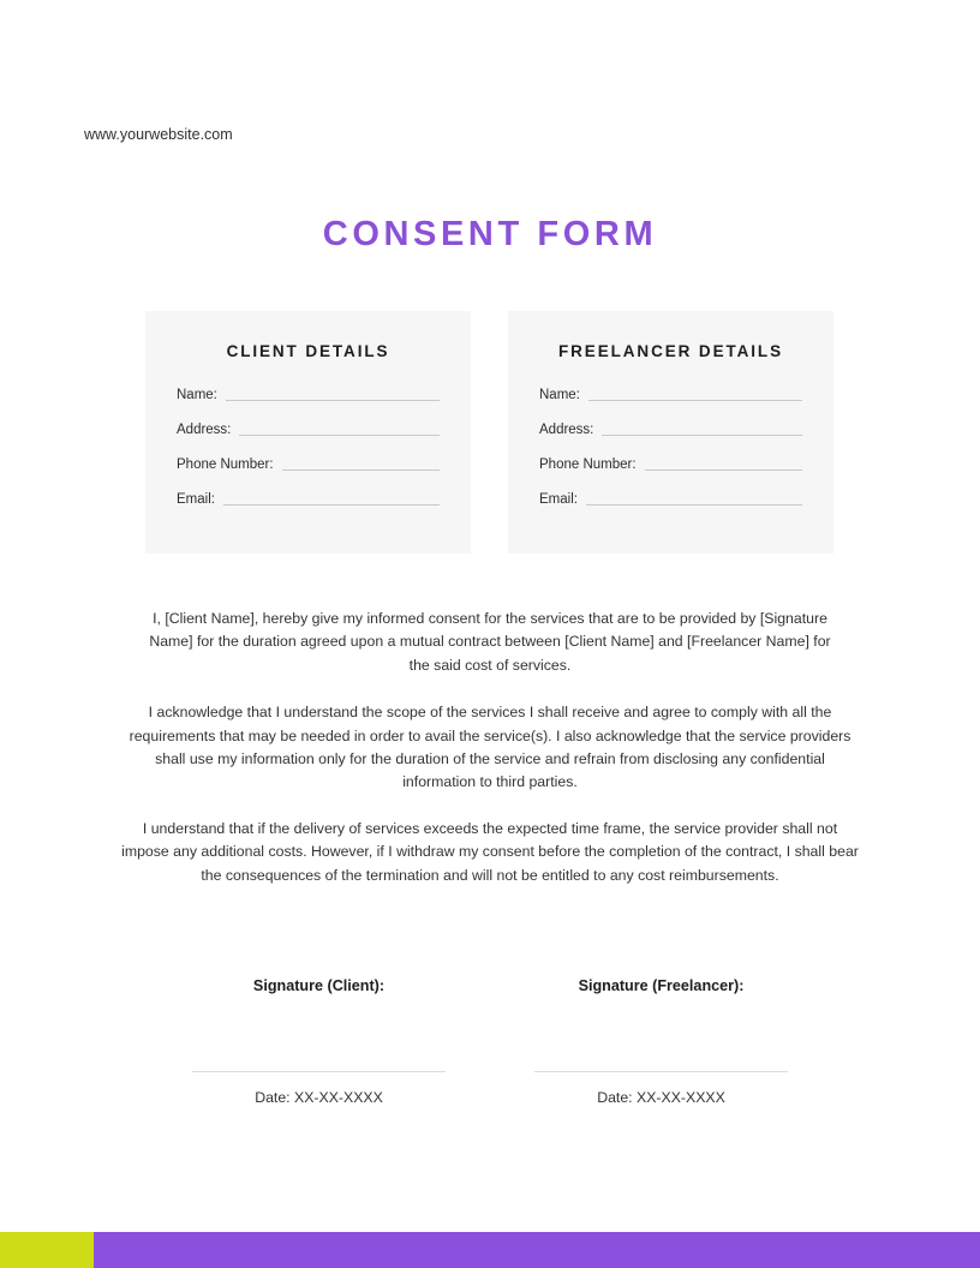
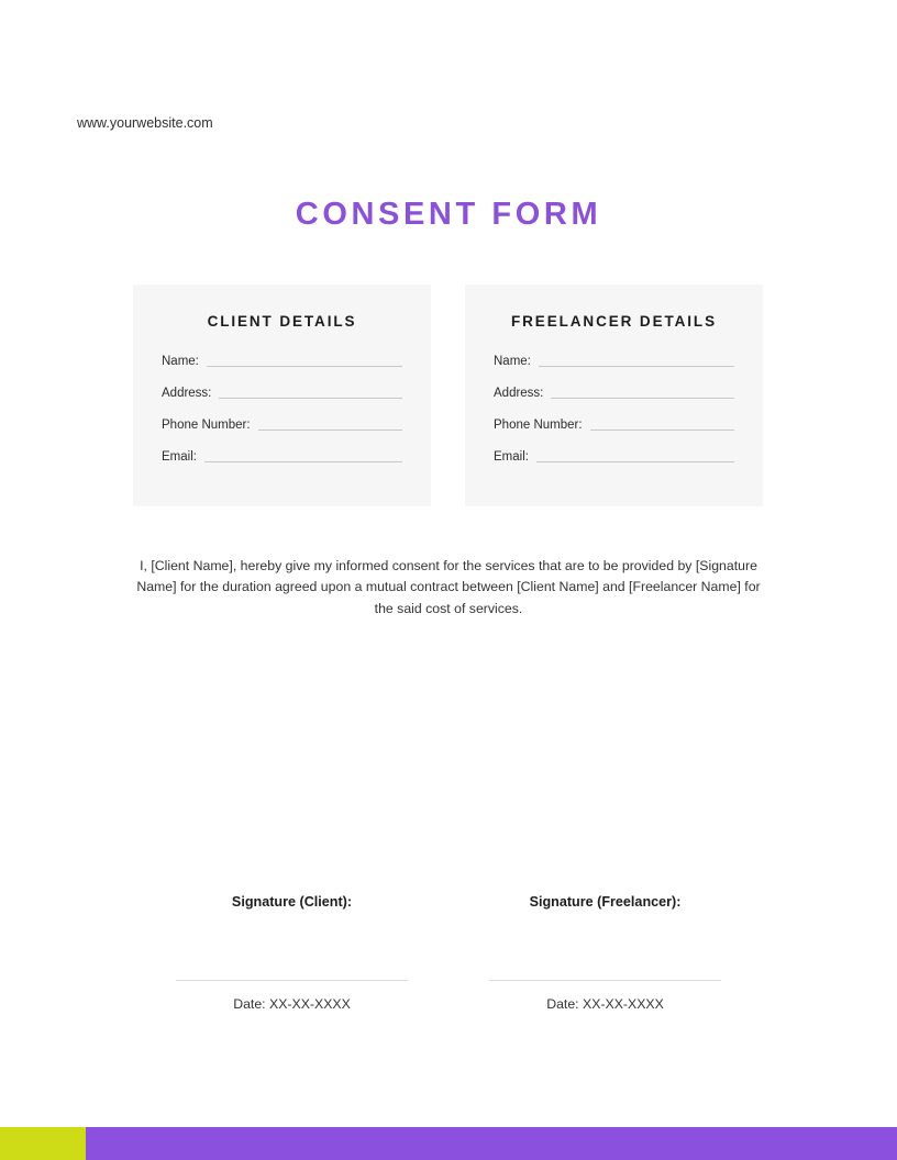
  www.yourwebsite.com
  CONSENT FORM
  CLIENT DETAILS
  Name:
  Address:
  Phone Number:
  Email:
  FREELANCER DETAILS
  Name:
  Address:
  Phone Number:
  Email:
  I, [Client Name], hereby give my informed consent for the services that are to be provided by [Signature Name] for the duration agreed upon a mutual contract between [Client Name] and [Freelancer Name] for the said cost of services.
- I acknowledge that I understand the scope of the services I shall receive and agree to comply with all the requirements that may be needed in order to avail the service(s). I also acknowledge that the service providers shall use my information only for the duration of the service and refrain from disclosing any confidential information to third parties.
- I understand that if the delivery of services exceeds the expected time frame, the service provider shall not impose any additional costs. However, if I withdraw my consent before the completion of the contract, I shall bear the consequences of the termination and will not be entitled to any cost reimbursements.
  Signature (Client):
  Date: XX-XX-XXXX
  Signature (Freelancer):
  Date: XX-XX-XXXX
